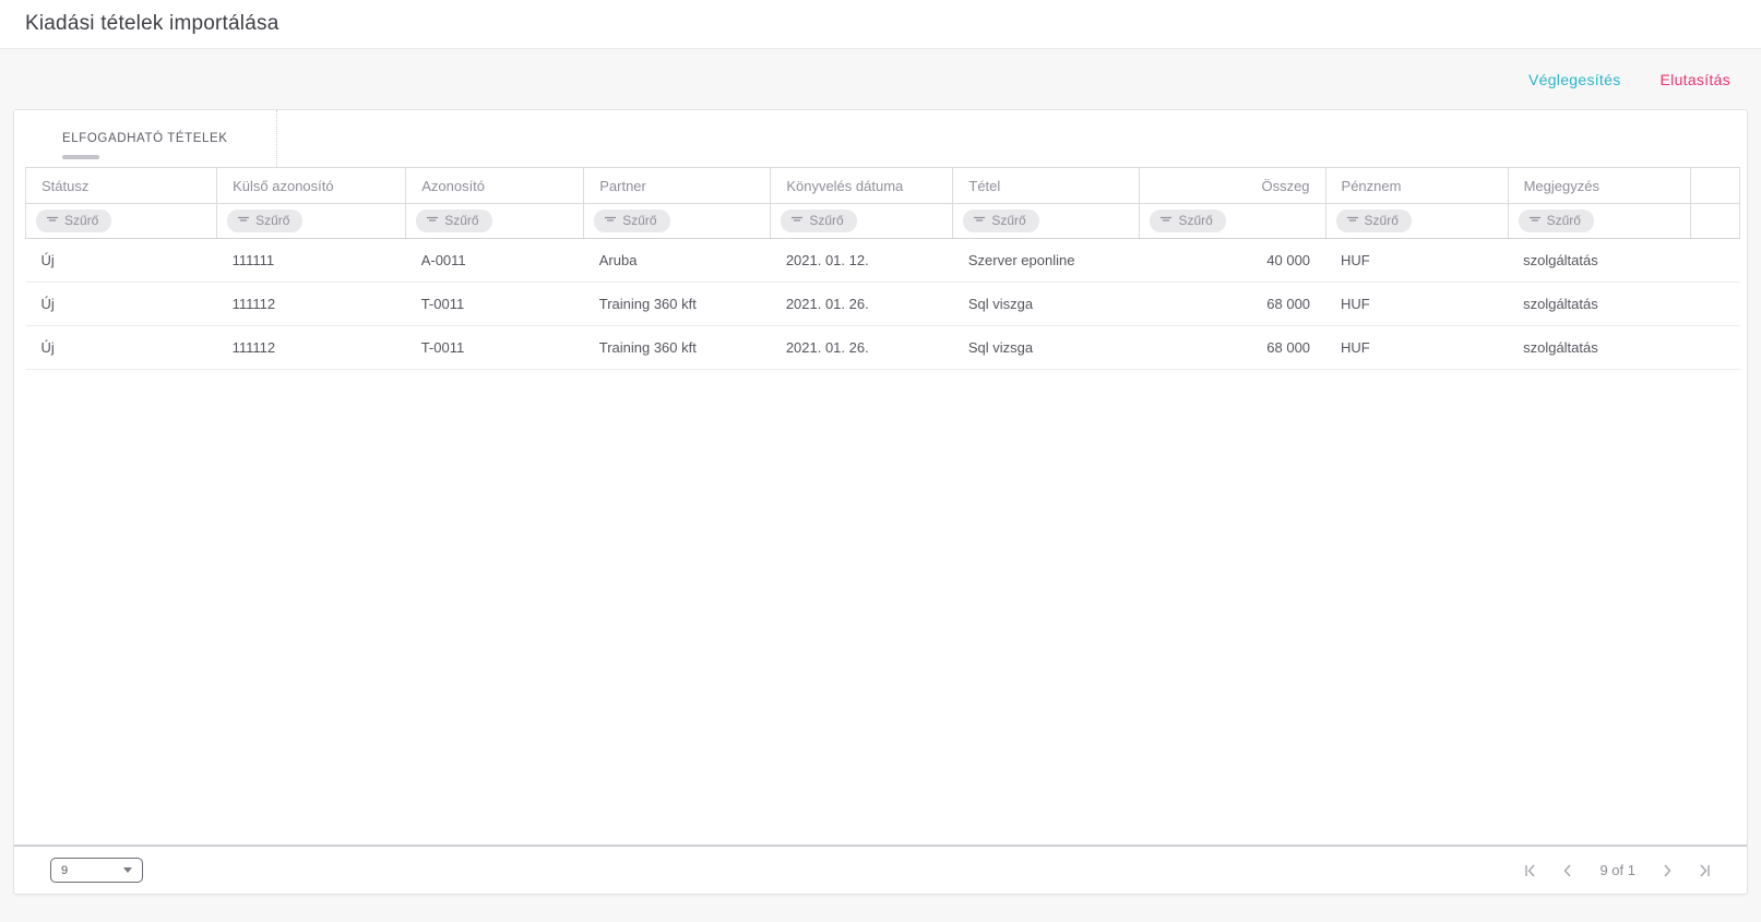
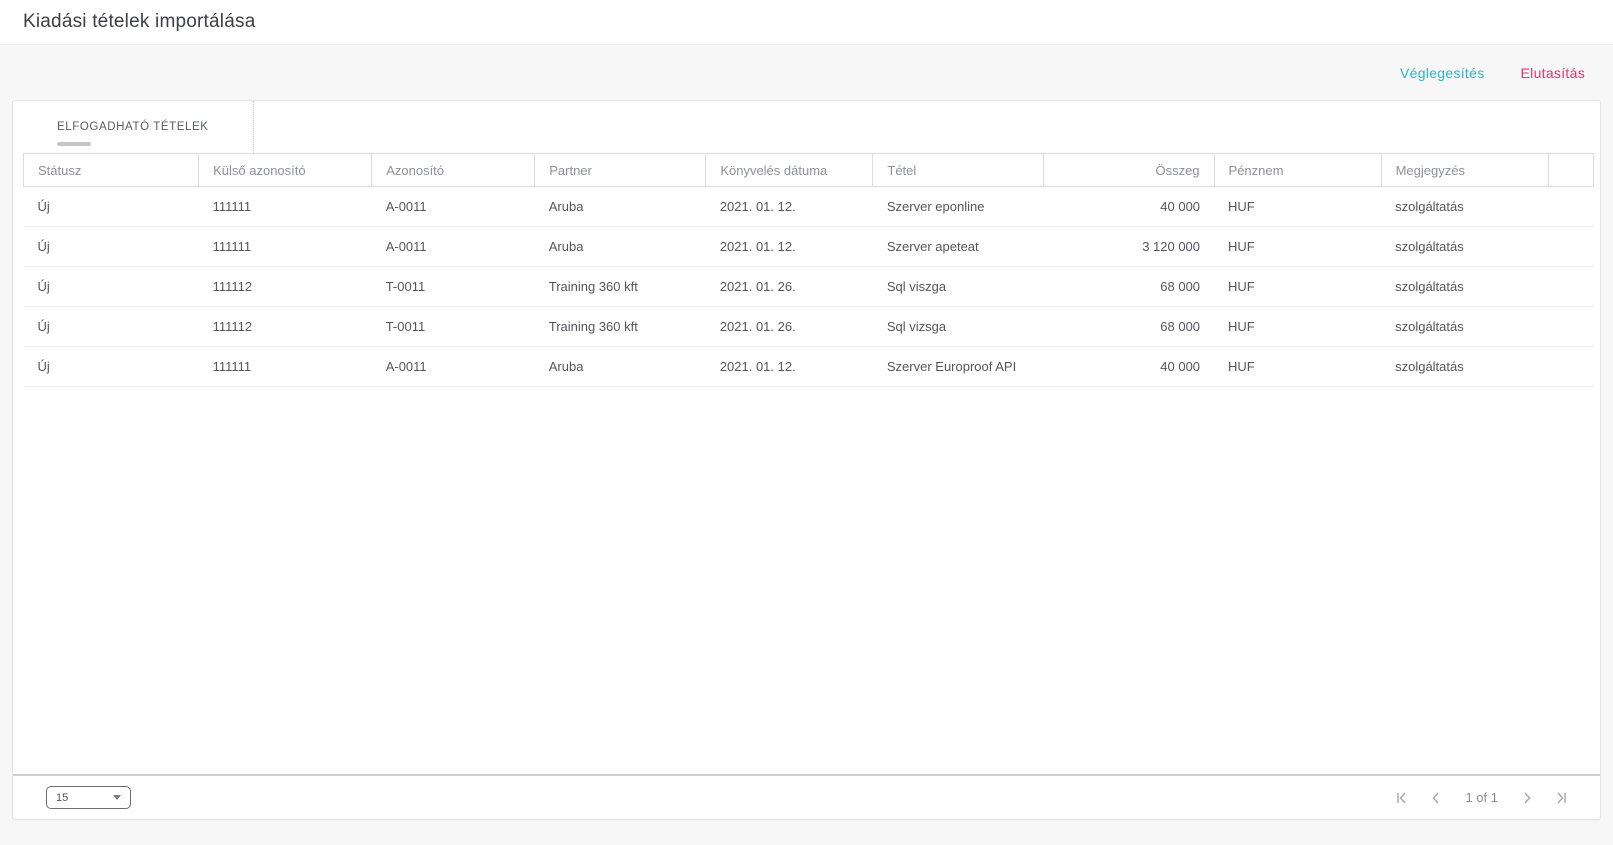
  Kiadási tételek importálása
  Véglegesítés
  Elutasítás
  ELFOGADHATÓ TÉTELEK
  Státusz	Külső azonosító	Azonosító	Partner	Könyvelés dátuma	Tétel	Összeg	Pénznem	Megjegyzés
- Szűrő	Szűrő	Szűrő	Szűrő	Szűrő	Szűrő	Szűrő	Szűrő	Szűrő
  Új	111111	A-0011	Aruba	2021. 01. 12.	Szerver eponline	40 000	HUF	szolgáltatás
+ Új	111111	A-0011	Aruba	2021. 01. 12.	Szerver apeteat	3 120 000	HUF	szolgáltatás
  Új	111112	T-0011	Training 360 kft	2021. 01. 26.	Sql viszga	68 000	HUF	szolgáltatás
  Új	111112	T-0011	Training 360 kft	2021. 01. 26.	Sql vizsga	68 000	HUF	szolgáltatás
+ Új	111111	A-0011	Aruba	2021. 01. 12.	Szerver Europroof API	40 000	HUF	szolgáltatás
- 9
+ 15
- 9 of 1
+ 1 of 1
